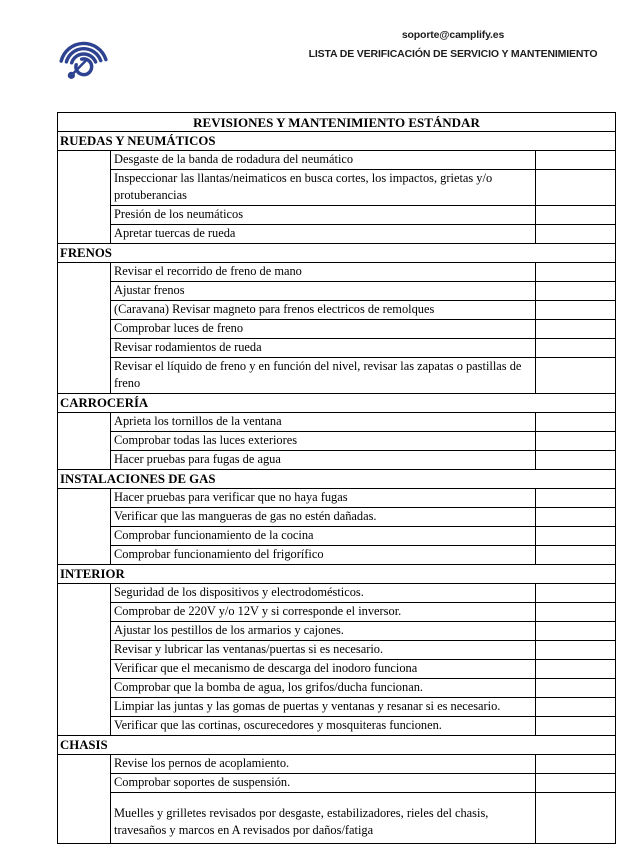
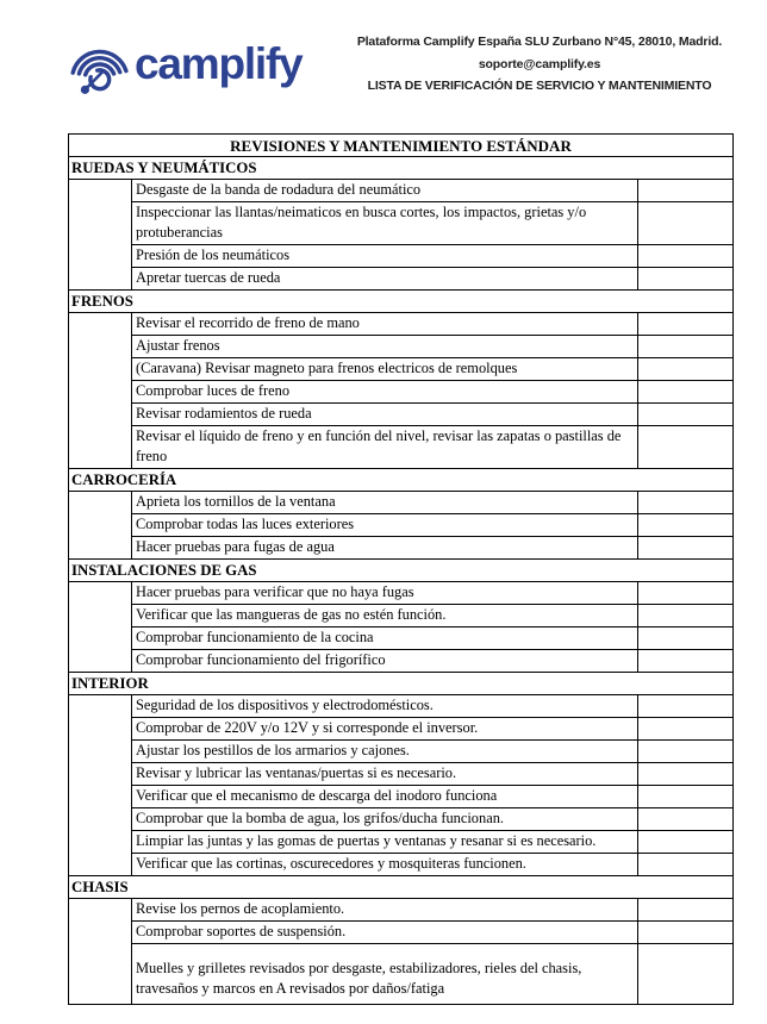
+ camplify
+ Plataforma Camplify España SLU Zurbano N°45, 28010, Madrid.
  soporte@camplify.es
  LISTA DE VERIFICACIÓN DE SERVICIO Y MANTENIMIENTO
  REVISIONES Y MANTENIMIENTO ESTÁNDAR
  RUEDAS Y NEUMÁTICOS
  	Desgaste de la banda de rodadura del neumático
  Inspeccionar las llantas/neimaticos en busca cortes, los impactos, grietas y/o protuberancias
  Presión de los neumáticos
  Apretar tuercas de rueda
  FRENOS
  	Revisar el recorrido de freno de mano
  Ajustar frenos
  (Caravana) Revisar magneto para frenos electricos de remolques
  Comprobar luces de freno
  Revisar rodamientos de rueda
  Revisar el líquido de freno y en función del nivel, revisar las zapatas o pastillas de freno
  CARROCERÍA
  	Aprieta los tornillos de la ventana
  Comprobar todas las luces exteriores
  Hacer pruebas para fugas de agua
  INSTALACIONES DE GAS
  	Hacer pruebas para verificar que no haya fugas
- Verificar que las mangueras de gas no estén dañadas.
+ Verificar que las mangueras de gas no estén función.
  Comprobar funcionamiento de la cocina
  Comprobar funcionamiento del frigorífico
  INTERIOR
  	Seguridad de los dispositivos y electrodomésticos.
  Comprobar de 220V y/o 12V y si corresponde el inversor.
  Ajustar los pestillos de los armarios y cajones.
  Revisar y lubricar las ventanas/puertas si es necesario.
  Verificar que el mecanismo de descarga del inodoro funciona
  Comprobar que la bomba de agua, los grifos/ducha funcionan.
  Limpiar las juntas y las gomas de puertas y ventanas y resanar si es necesario.
  Verificar que las cortinas, oscurecedores y mosquiteras funcionen.
  CHASIS
  	Revise los pernos de acoplamiento.
  Comprobar soportes de suspensión.
  Muelles y grilletes revisados por desgaste, estabilizadores, rieles del chasis, travesaños y marcos en A revisados por daños/fatiga
